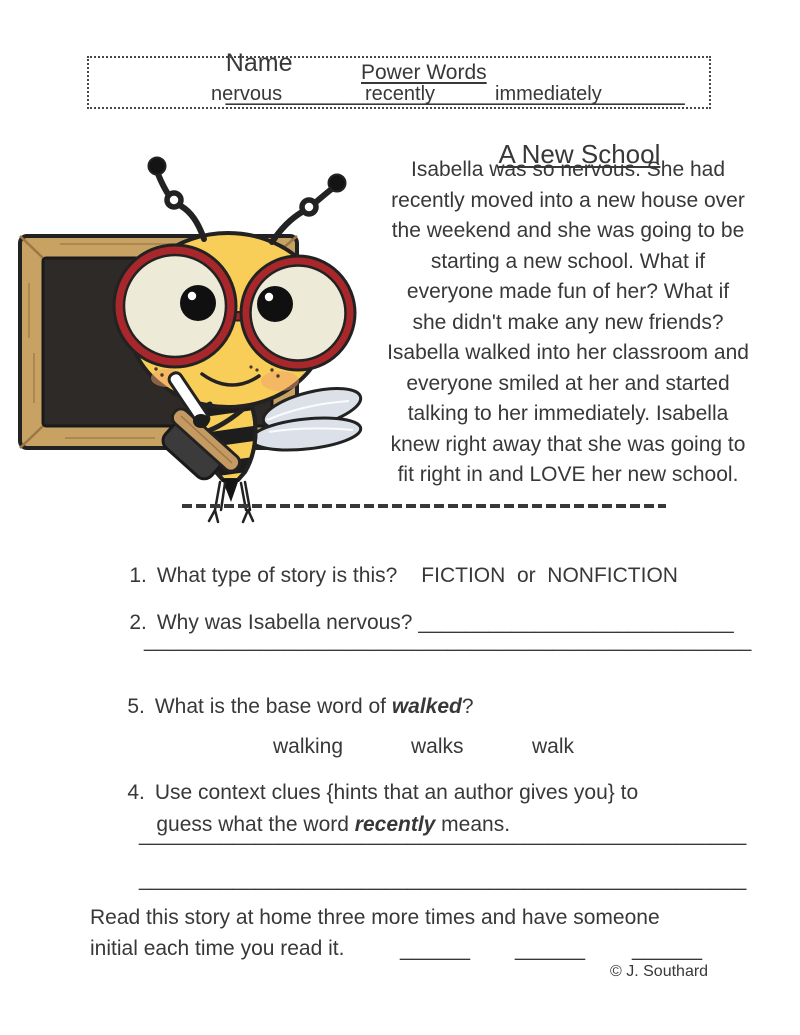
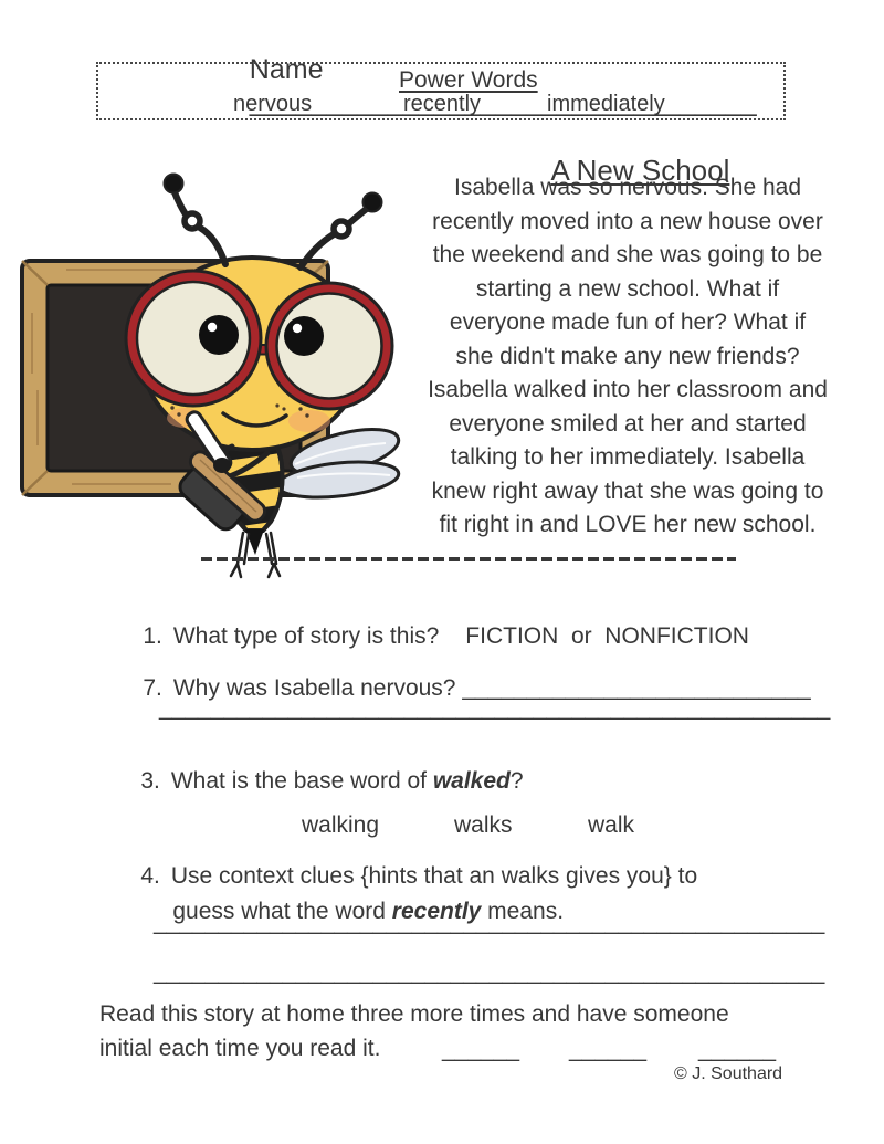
  Name _________________________________
  Power Words
  nervous
  recently
  immediately
  A New School
  Isabella was so nervous. She had
  recently moved into a new house over
  the weekend and she was going to be
  starting a new school. What if
  everyone made fun of her? What if
  she didn't make any new friends?
  Isabella walked into her classroom and
  everyone smiled at her and started
  talking to her immediately. Isabella
  knew right away that she was going to
  fit right in and LOVE her new school.
  1. What type of story is this? FICTION or NONFICTION
- 2. Why was Isabella nervous? ___________________________
+ 7. Why was Isabella nervous? ___________________________
  ____________________________________________________
- 5. What is the base word of walked?
+ 3. What is the base word of walked?
  walking
  walks
  walk
- 4. Use context clues {hints that an author gives you} to
+ 4. Use context clues {hints that an walks gives you} to
  guess what the word recently means.
  ____________________________________________________
  ____________________________________________________
  Read this story at home three more times and have someone
  initial each time you read it.
  ______
  ______
  ______
  © J. Southard
